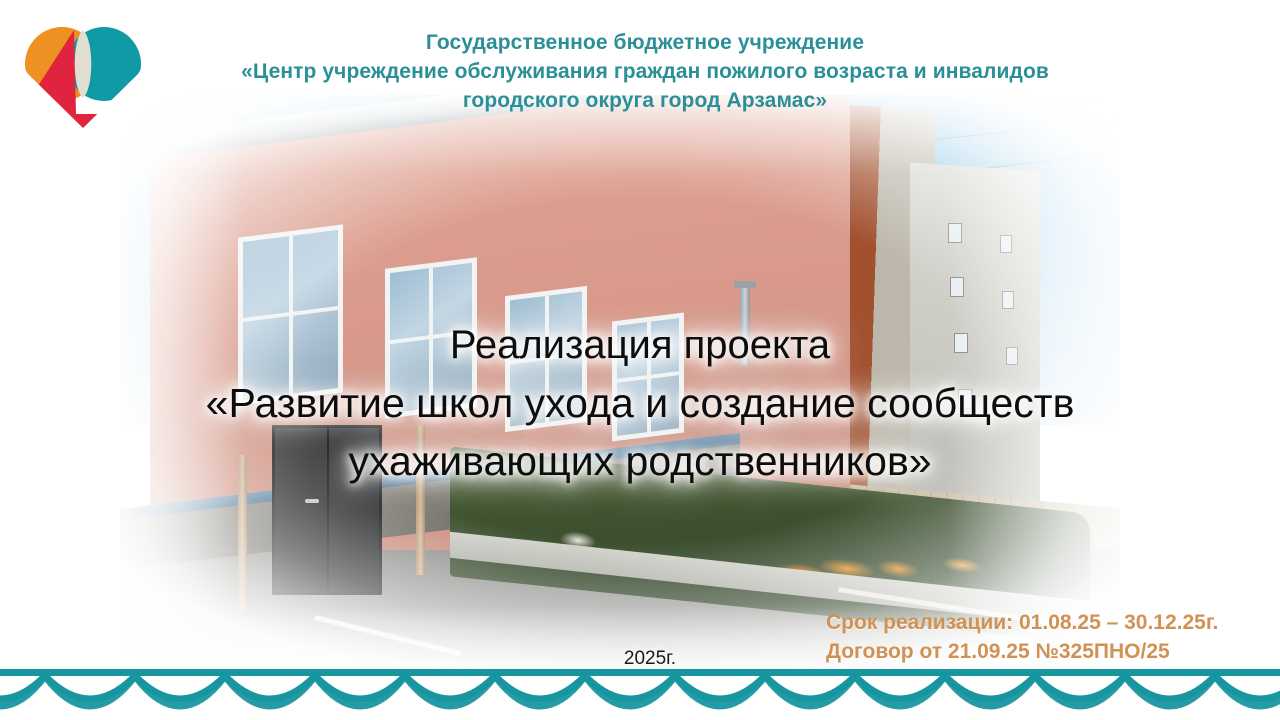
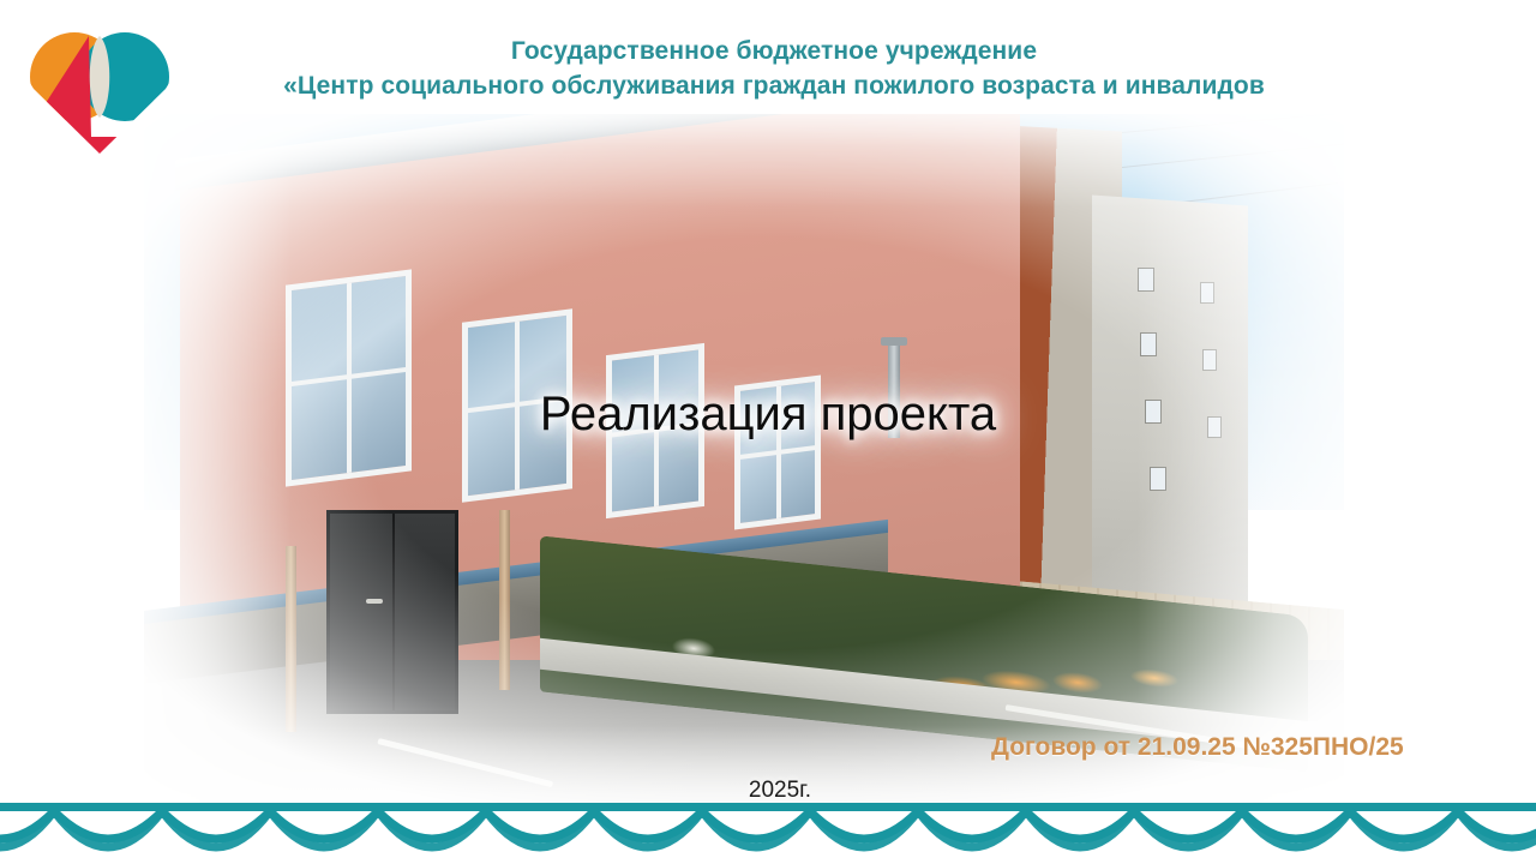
  Государственное бюджетное учреждение
- «Центр учреждение обслуживания граждан пожилого возраста и инвалидов
+ «Центр социального обслуживания граждан пожилого возраста и инвалидов
- городского округа город Арзамас»
  Реализация проекта
- «Развитие школ ухода и создание сообществ
- ухаживающих родственников»
  2025г.
- Срок реализации: 01.08.25 – 30.12.25г.
  Договор от 21.09.25 №325ПНО/25
